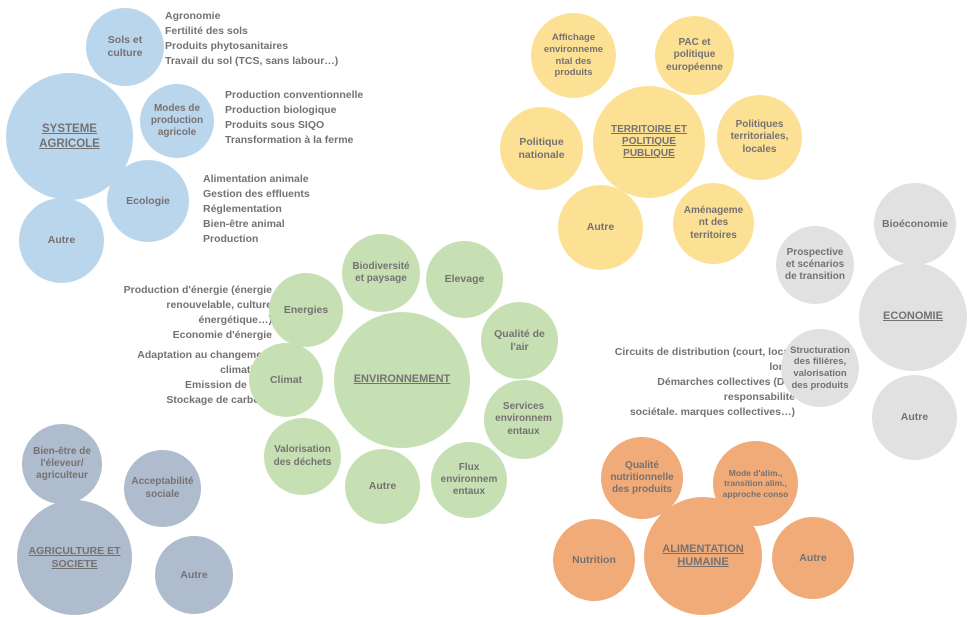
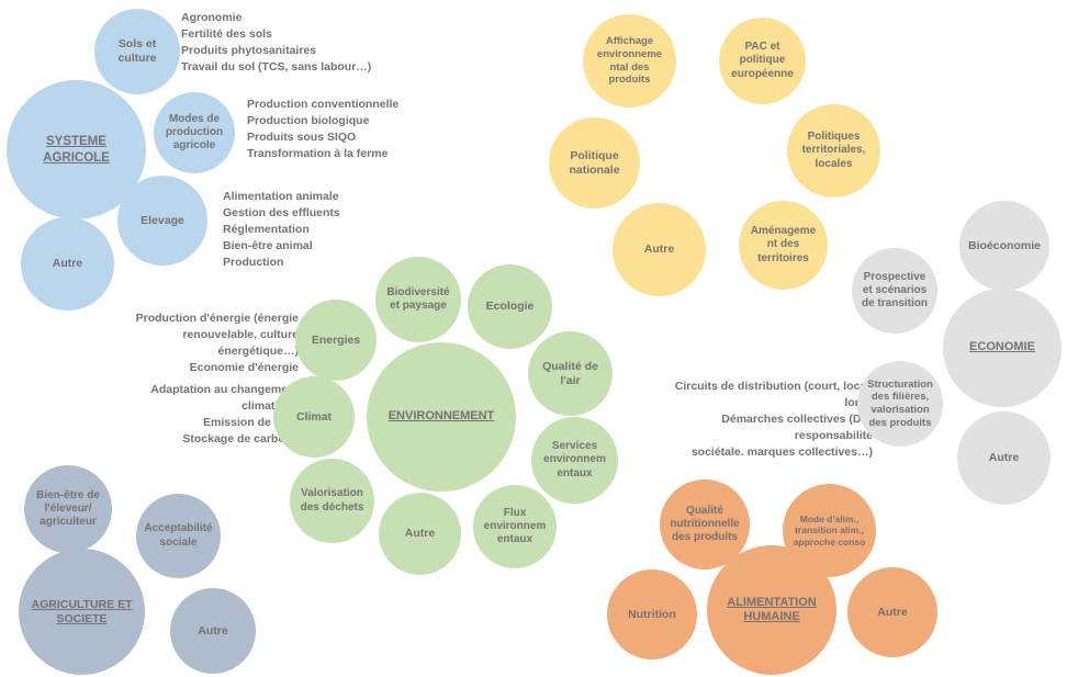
  Agronomie
  Fertilité des sols
  Produits phytosanitaires
  Travail du sol (TCS, sans labour…)
  Production conventionnelle
  Production biologique
  Produits sous SIQO
  Transformation à la ferme
  Alimentation animale
  Gestion des effluents
  Réglementation
  Bien-être animal
  Production
  Sols et
  culture
  SYSTEME
  AGRICOLE
  Modes de
  production
  agricole
- Ecologie
+ Elevage
  Autre
  Affichage
  environneme
  ntal des
  produits
  PAC et
  politique
  européenne
  Politique
  nationale
- TERRITOIRE ET
- POLITIQUE
- PUBLIQUE
  Politiques
  territoriales,
  locales
  Autre
  Aménageme
  nt des
  territoires
  Production d'énergie (énergie
  renouvelable, cultur énergétique…
  Economie d'énergie
  Adaptation au changem
  Emission de
  Stockage de carb
  Biodiversité
  et paysage
- Elevage
+ Ecologie
  Energies
  Qualité de
  l'air
  Climat
  ENVIRONNEMENT
  Services
  environnem
  entaux
  Valorisation
  des déchets
  Autre
  Flux
  environnem
  entaux
  Circuits de distribution (court, loc lo
  Démarches collectives (D responsabilité
  sociétale. marques collectives…)
  Bioéconomie
  Prospective
  et scénarios
  de transition
  ECONOMIE
  Structuration
  des filières,
  valorisation
  des produits
  Autre
  Bien-être de
  l'éleveur/
  agriculteur
  Acceptabilité
  sociale
  AGRICULTURE ET
  SOCIETE
  Autre
  Qualité
  nutritionnelle
  des produits
  Mode d'alim.,
  transition alim.,
  approche conso
  Nutrition
  ALIMENTATION
  HUMAINE
  Autre
